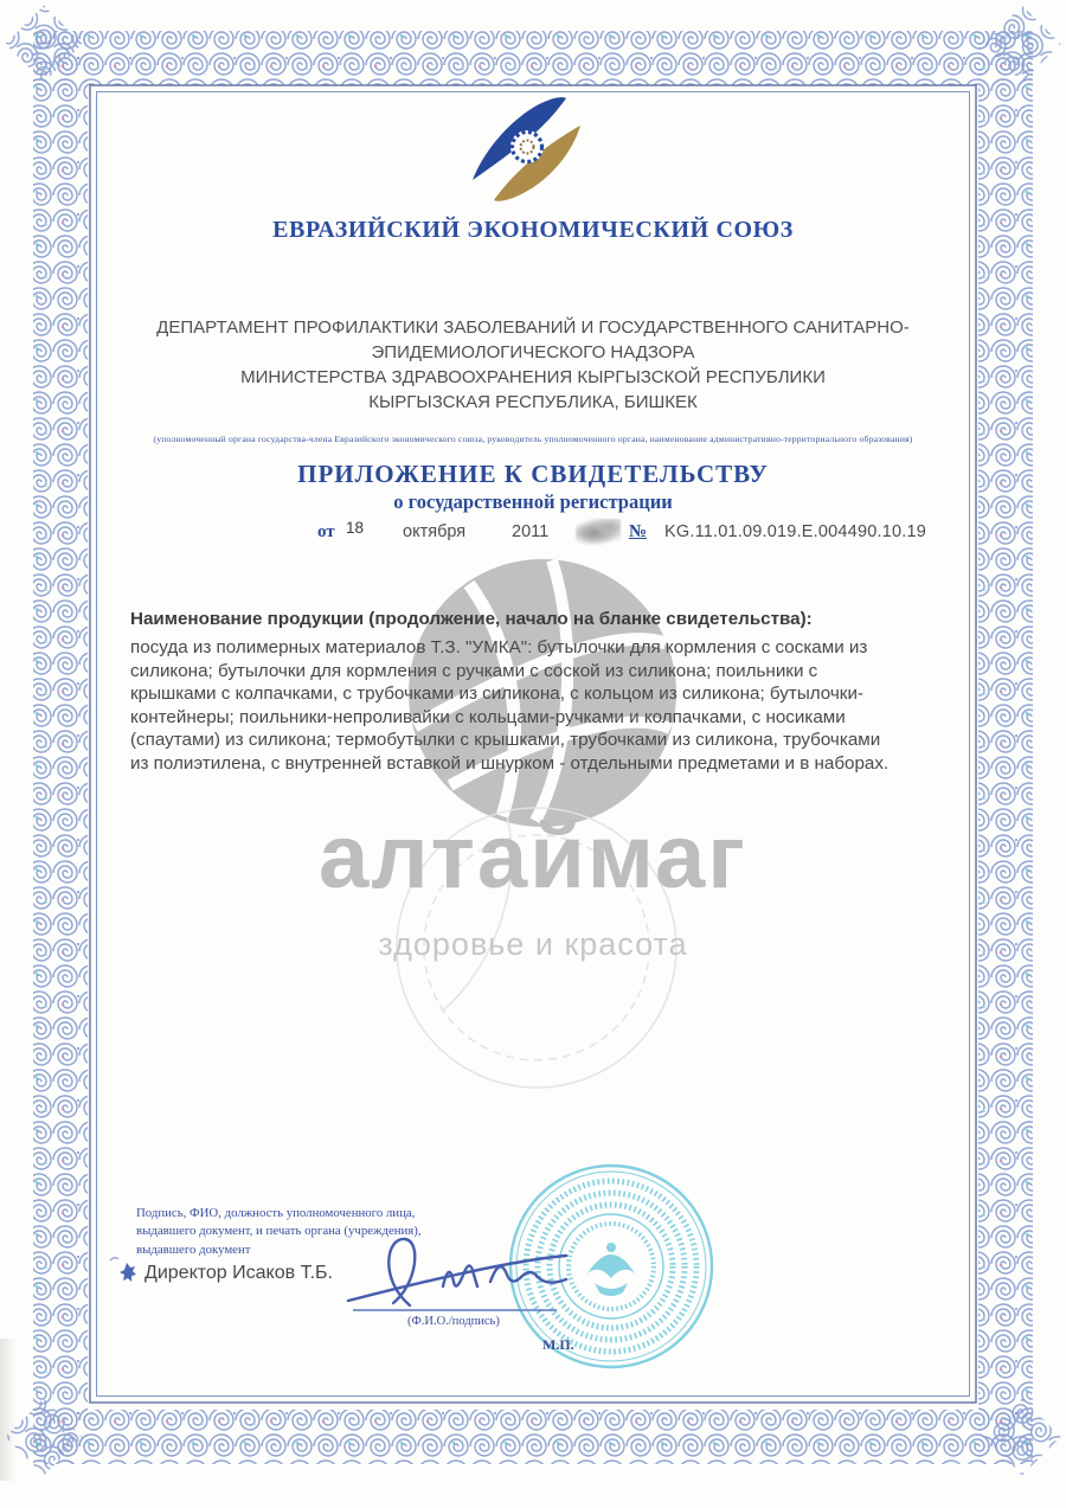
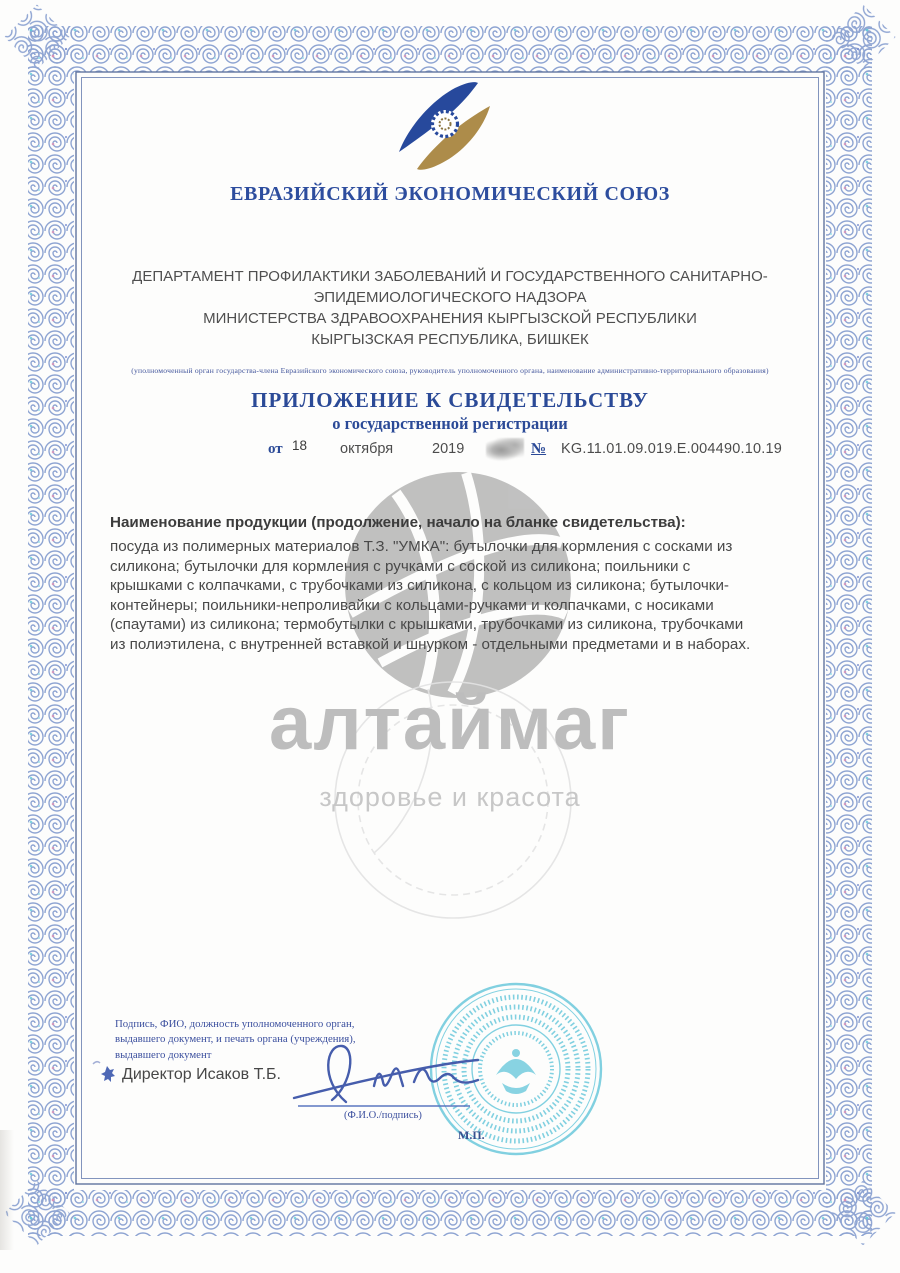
  ЕВРАЗИЙСКИЙ ЭКОНОМИЧЕСКИЙ СОЮЗ
  ДЕПАРТАМЕНТ ПРОФИЛАКТИКИ ЗАБОЛЕВАНИЙ И ГОСУДАРСТВЕННОГО САНИТАРНО-
  ЭПИДЕМИОЛОГИЧЕСКОГО НАДЗОРА
  МИНИСТЕРСТВА ЗДРАВООХРАНЕНИЯ КЫРГЫЗСКОЙ РЕСПУБЛИКИ
  КЫРГЫЗСКАЯ РЕСПУБЛИКА, БИШКЕК
- (уполномоченный органа государства-члена Евразийского экономического союза, руководитель уполномоченного органа, наименование административно-территориального образования)
+ (уполномоченный орган государства-члена Евразийского экономического союза, руководитель уполномоченного органа, наименование административно-территориального образования)
  ПРИЛОЖЕНИЕ К СВИДЕТЕЛЬСТВУ
  о государственной регистрации
  от
  18
  октября
- 2011
+ 2019
  №
  KG.11.01.09.019.E.004490.10.19
  Наименование продукции (продолжение, начало на бланке свидетельства):
  посуда из полимерных материалов Т.З. "УМКА": бутылочки для кормления с сосками из силикона; бутылочки для кормления с ручками с соской из силикона; поильники с крышками с колпачками, с трубочками из силикона, с кольцом из силикона; бутылочки-контейнеры; поильники-непроливайки с кольцами-ручками и колпачками, с носиками (спаутами) из силикона; термобутылки с крышками, трубочками из силикона, трубочками из полиэтилена, с внутренней вставкой и шнурком - отдельными предметами и в наборах.
  алтаймаг
  здоровье и красота
- Подпись, ФИО, должность уполномоченного лица, выдавшего документ, и печать органа (учреждения), выдавшего документ
+ Подпись, ФИО, должность уполномоченного орган, выдавшего документ, и печать органа (учреждения), выдавшего документ
  Директор Исаков Т.Б.
  (Ф.И.О./подпись)
  М.П.
